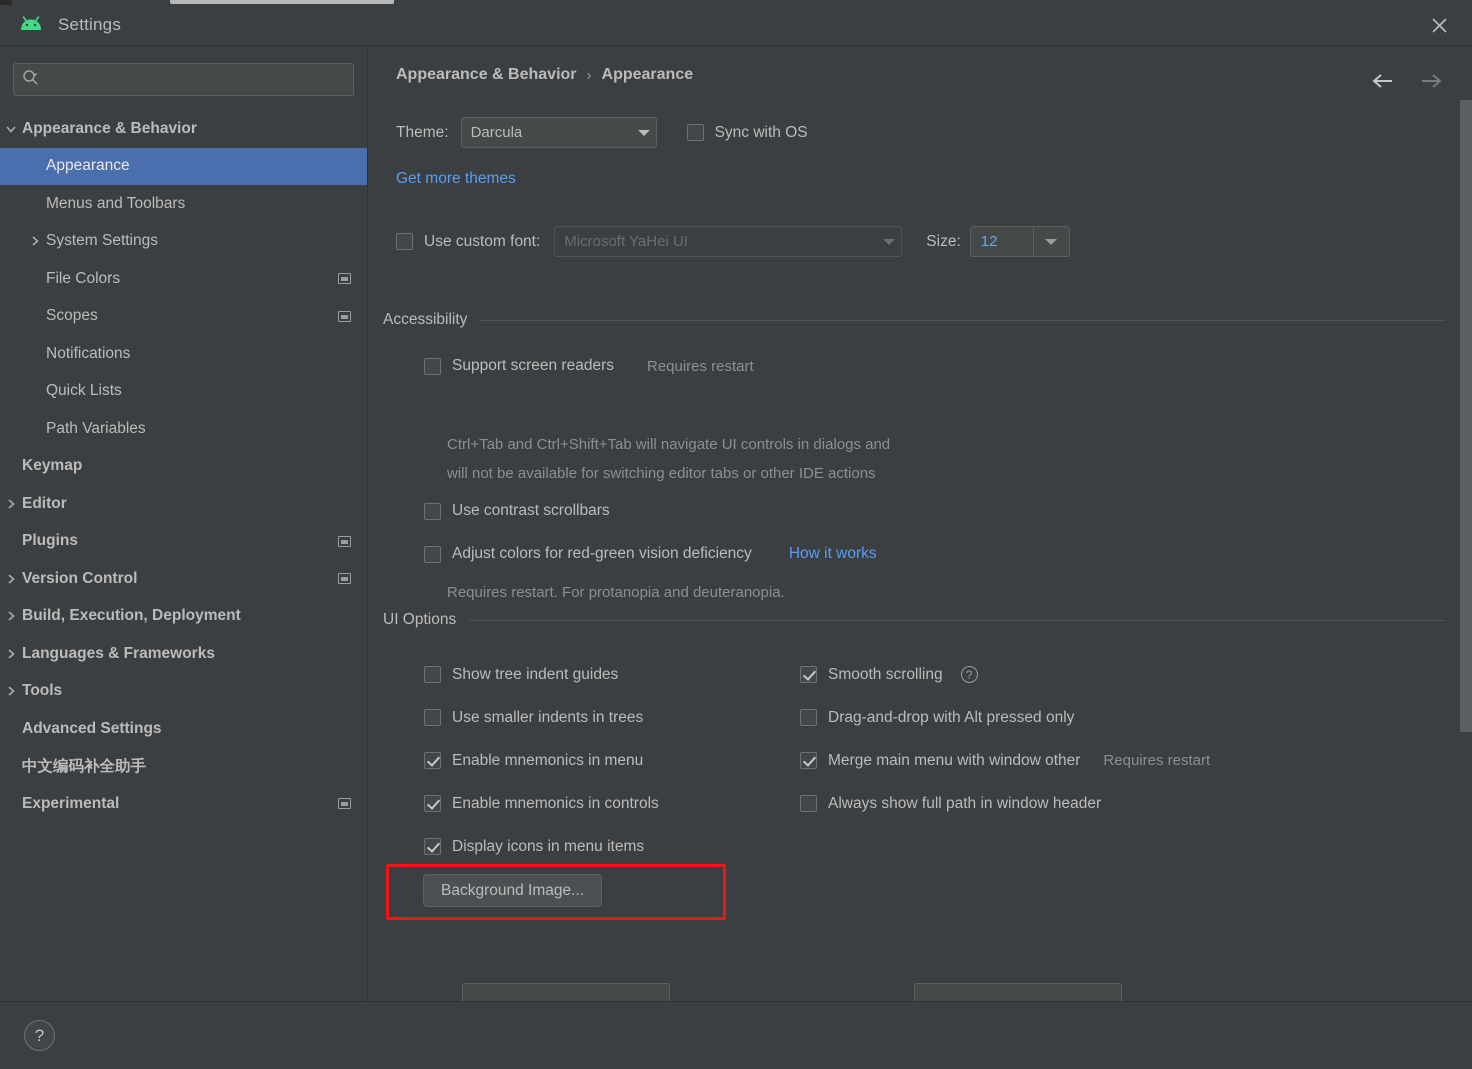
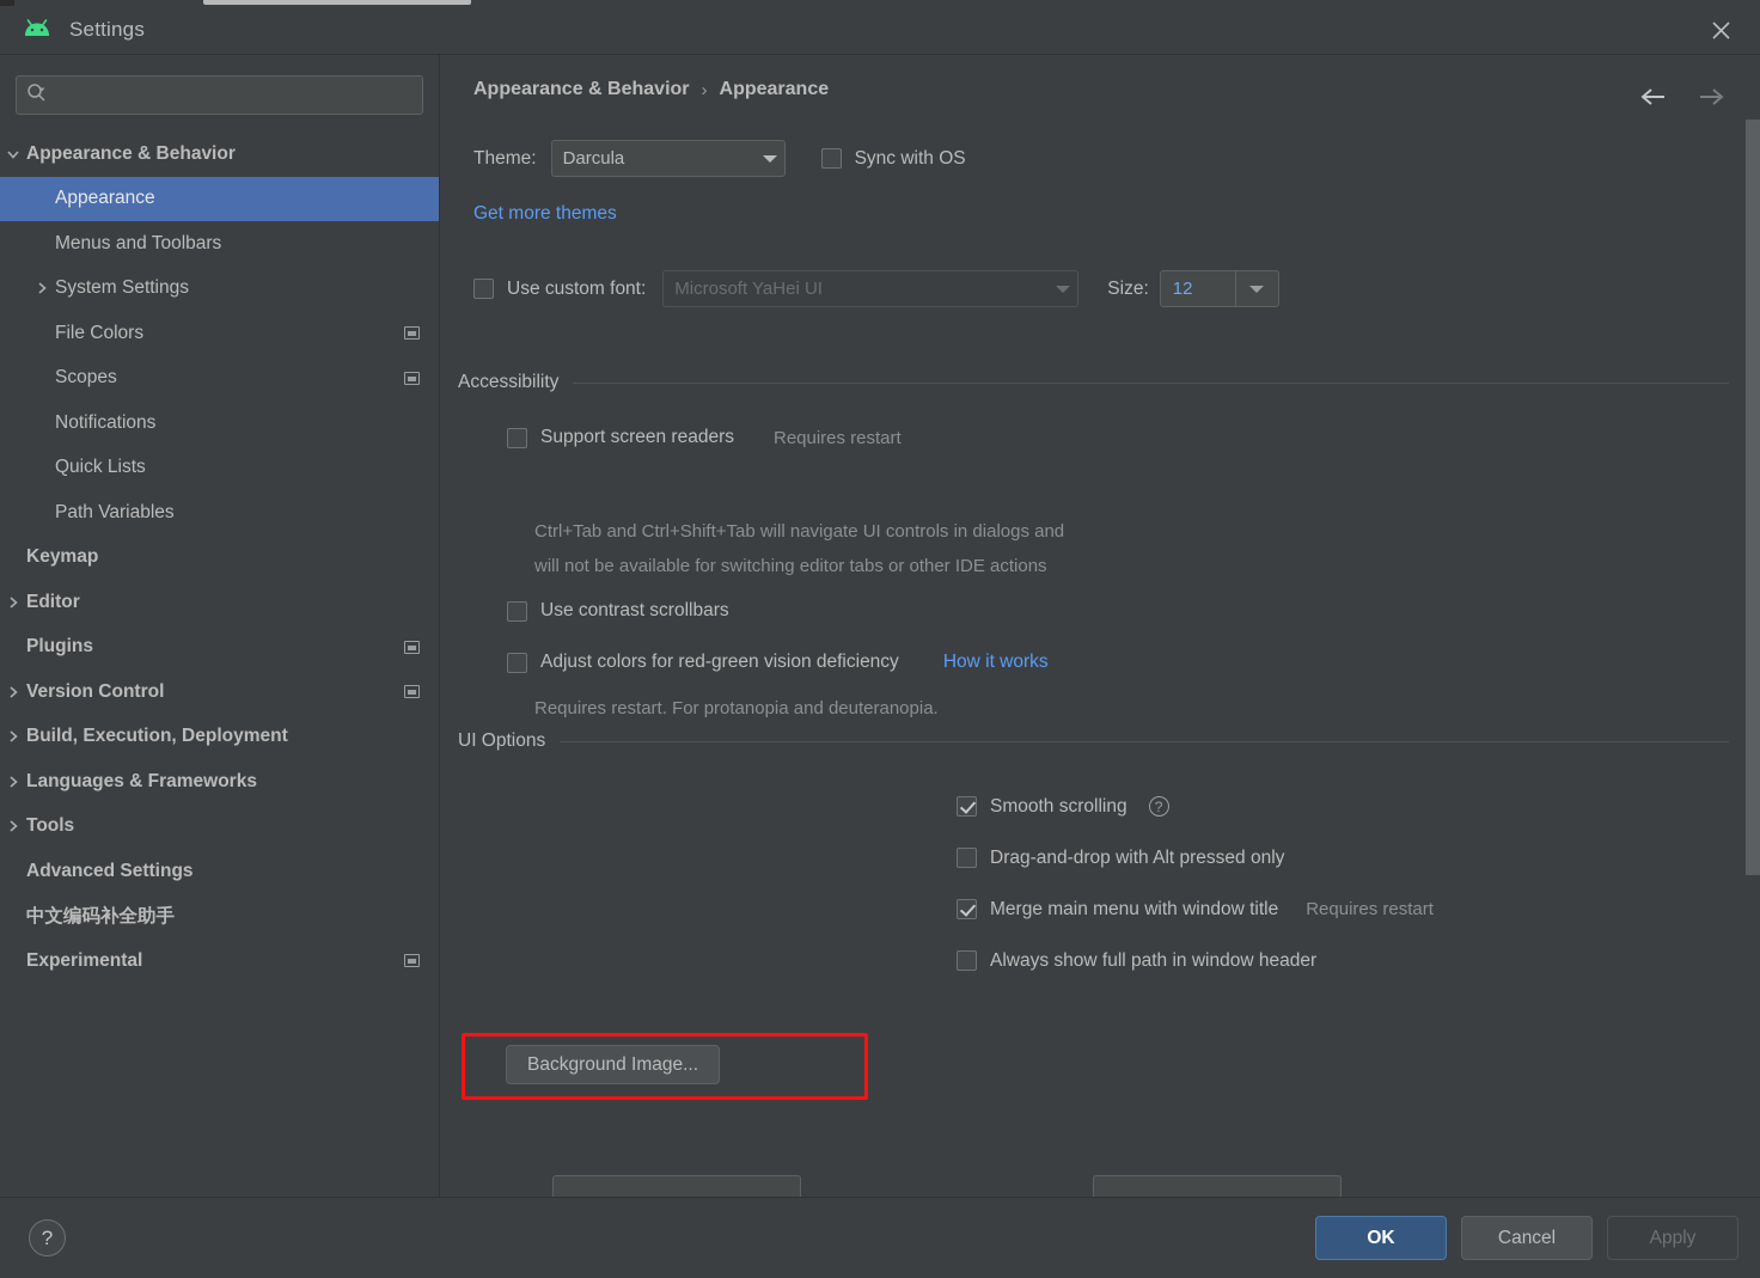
  Settings
  Appearance & Behavior
  Appearance
  Menus and Toolbars
  System Settings
  File Colors
  Scopes
  Notifications
  Quick Lists
  Path Variables
  Keymap
  Editor
  Plugins
  Version Control
  Build, Execution, Deployment
  Languages & Frameworks
  Tools
  Advanced Settings
  中文编码补全助手
  Experimental
  Appearance & Behavior
  ›
  Appearance
  Theme:
  Darcula
  Sync with OS
  Get more themes
  Use custom font:
  Microsoft YaHei UI
  Size:
  12
  Accessibility
  Support screen readers
  Requires restart
  Ctrl+Tab and Ctrl+Shift+Tab will navigate UI controls in dialogs and
  will not be available for switching editor tabs or other IDE actions
  Use contrast scrollbars
  Adjust colors for red-green vision deficiency
  How it works
  Requires restart. For protanopia and deuteranopia.
  UI Options
- Show tree indent guides
- Use smaller indents in trees
- Enable mnemonics in menu
- Enable mnemonics in controls
- Display icons in menu items
  Smooth scrolling
  ?
  Drag-and-drop with Alt pressed only
- Merge main menu with window other
+ Merge main menu with window title
  Requires restart
  Always show full path in window header
  Background Image...
  ?
+ OK
+ Cancel
+ Apply
